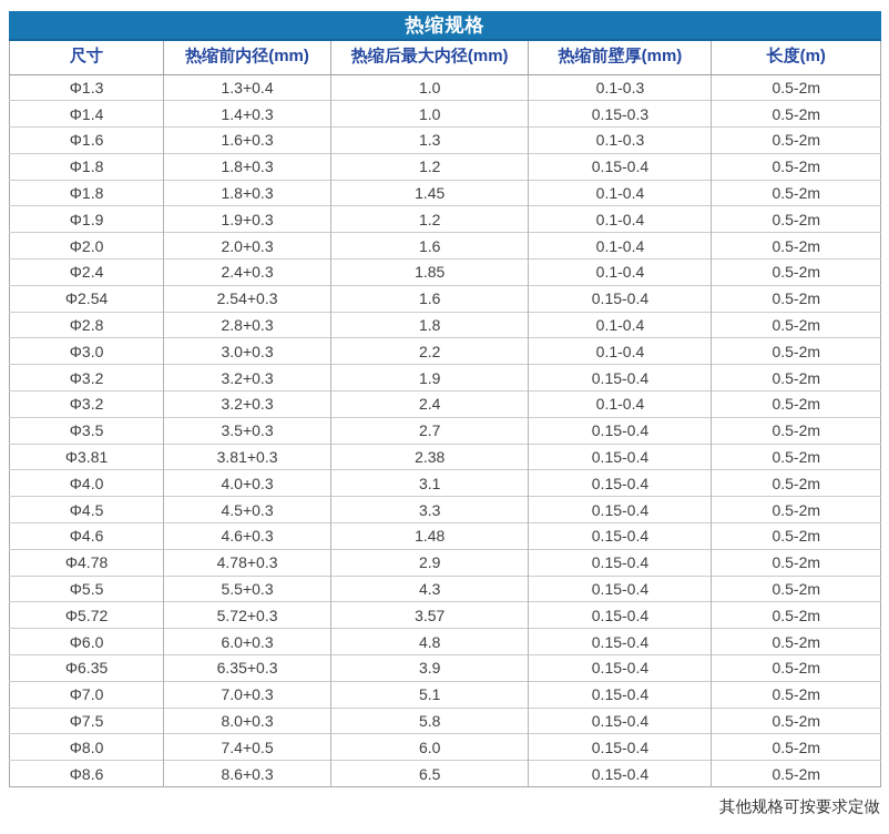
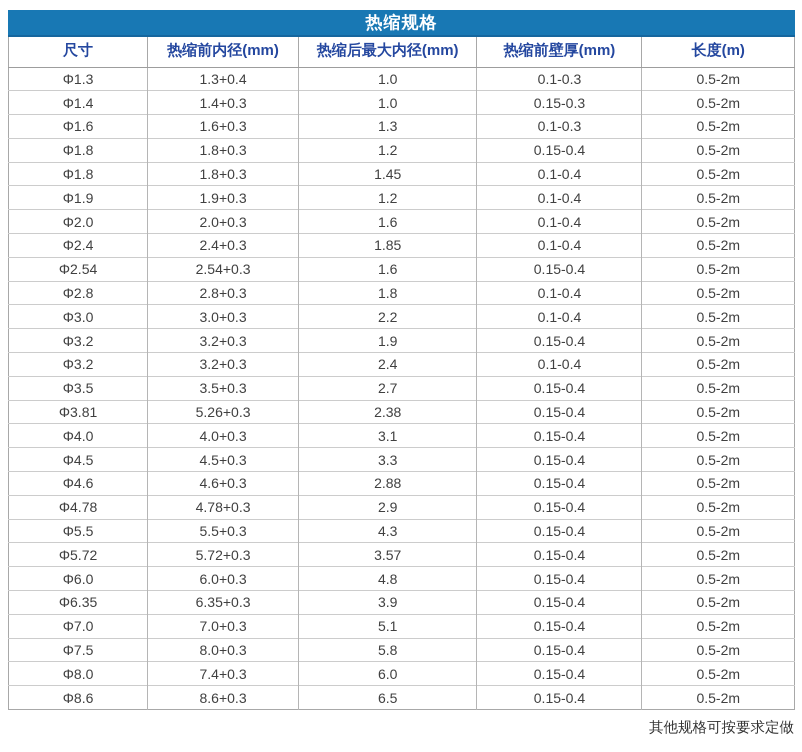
  热缩规格
  尺寸	热缩前内径(mm)	热缩后最大内径(mm)	热缩前壁厚(mm)	长度(m)
  Φ1.3	1.3+0.4	1.0	0.1-0.3	0.5-2m
  Φ1.4	1.4+0.3	1.0	0.15-0.3	0.5-2m
  Φ1.6	1.6+0.3	1.3	0.1-0.3	0.5-2m
  Φ1.8	1.8+0.3	1.2	0.15-0.4	0.5-2m
  Φ1.8	1.8+0.3	1.45	0.1-0.4	0.5-2m
  Φ1.9	1.9+0.3	1.2	0.1-0.4	0.5-2m
  Φ2.0	2.0+0.3	1.6	0.1-0.4	0.5-2m
  Φ2.4	2.4+0.3	1.85	0.1-0.4	0.5-2m
  Φ2.54	2.54+0.3	1.6	0.15-0.4	0.5-2m
  Φ2.8	2.8+0.3	1.8	0.1-0.4	0.5-2m
  Φ3.0	3.0+0.3	2.2	0.1-0.4	0.5-2m
  Φ3.2	3.2+0.3	1.9	0.15-0.4	0.5-2m
  Φ3.2	3.2+0.3	2.4	0.1-0.4	0.5-2m
  Φ3.5	3.5+0.3	2.7	0.15-0.4	0.5-2m
- Φ3.81	3.81+0.3	2.38	0.15-0.4	0.5-2m
+ Φ3.81	5.26+0.3	2.38	0.15-0.4	0.5-2m
  Φ4.0	4.0+0.3	3.1	0.15-0.4	0.5-2m
  Φ4.5	4.5+0.3	3.3	0.15-0.4	0.5-2m
- Φ4.6	4.6+0.3	1.48	0.15-0.4	0.5-2m
+ Φ4.6	4.6+0.3	2.88	0.15-0.4	0.5-2m
  Φ4.78	4.78+0.3	2.9	0.15-0.4	0.5-2m
  Φ5.5	5.5+0.3	4.3	0.15-0.4	0.5-2m
  Φ5.72	5.72+0.3	3.57	0.15-0.4	0.5-2m
  Φ6.0	6.0+0.3	4.8	0.15-0.4	0.5-2m
  Φ6.35	6.35+0.3	3.9	0.15-0.4	0.5-2m
  Φ7.0	7.0+0.3	5.1	0.15-0.4	0.5-2m
  Φ7.5	8.0+0.3	5.8	0.15-0.4	0.5-2m
- Φ8.0	7.4+0.5	6.0	0.15-0.4	0.5-2m
+ Φ8.0	7.4+0.3	6.0	0.15-0.4	0.5-2m
  Φ8.6	8.6+0.3	6.5	0.15-0.4	0.5-2m
  其他规格可按要求定做
